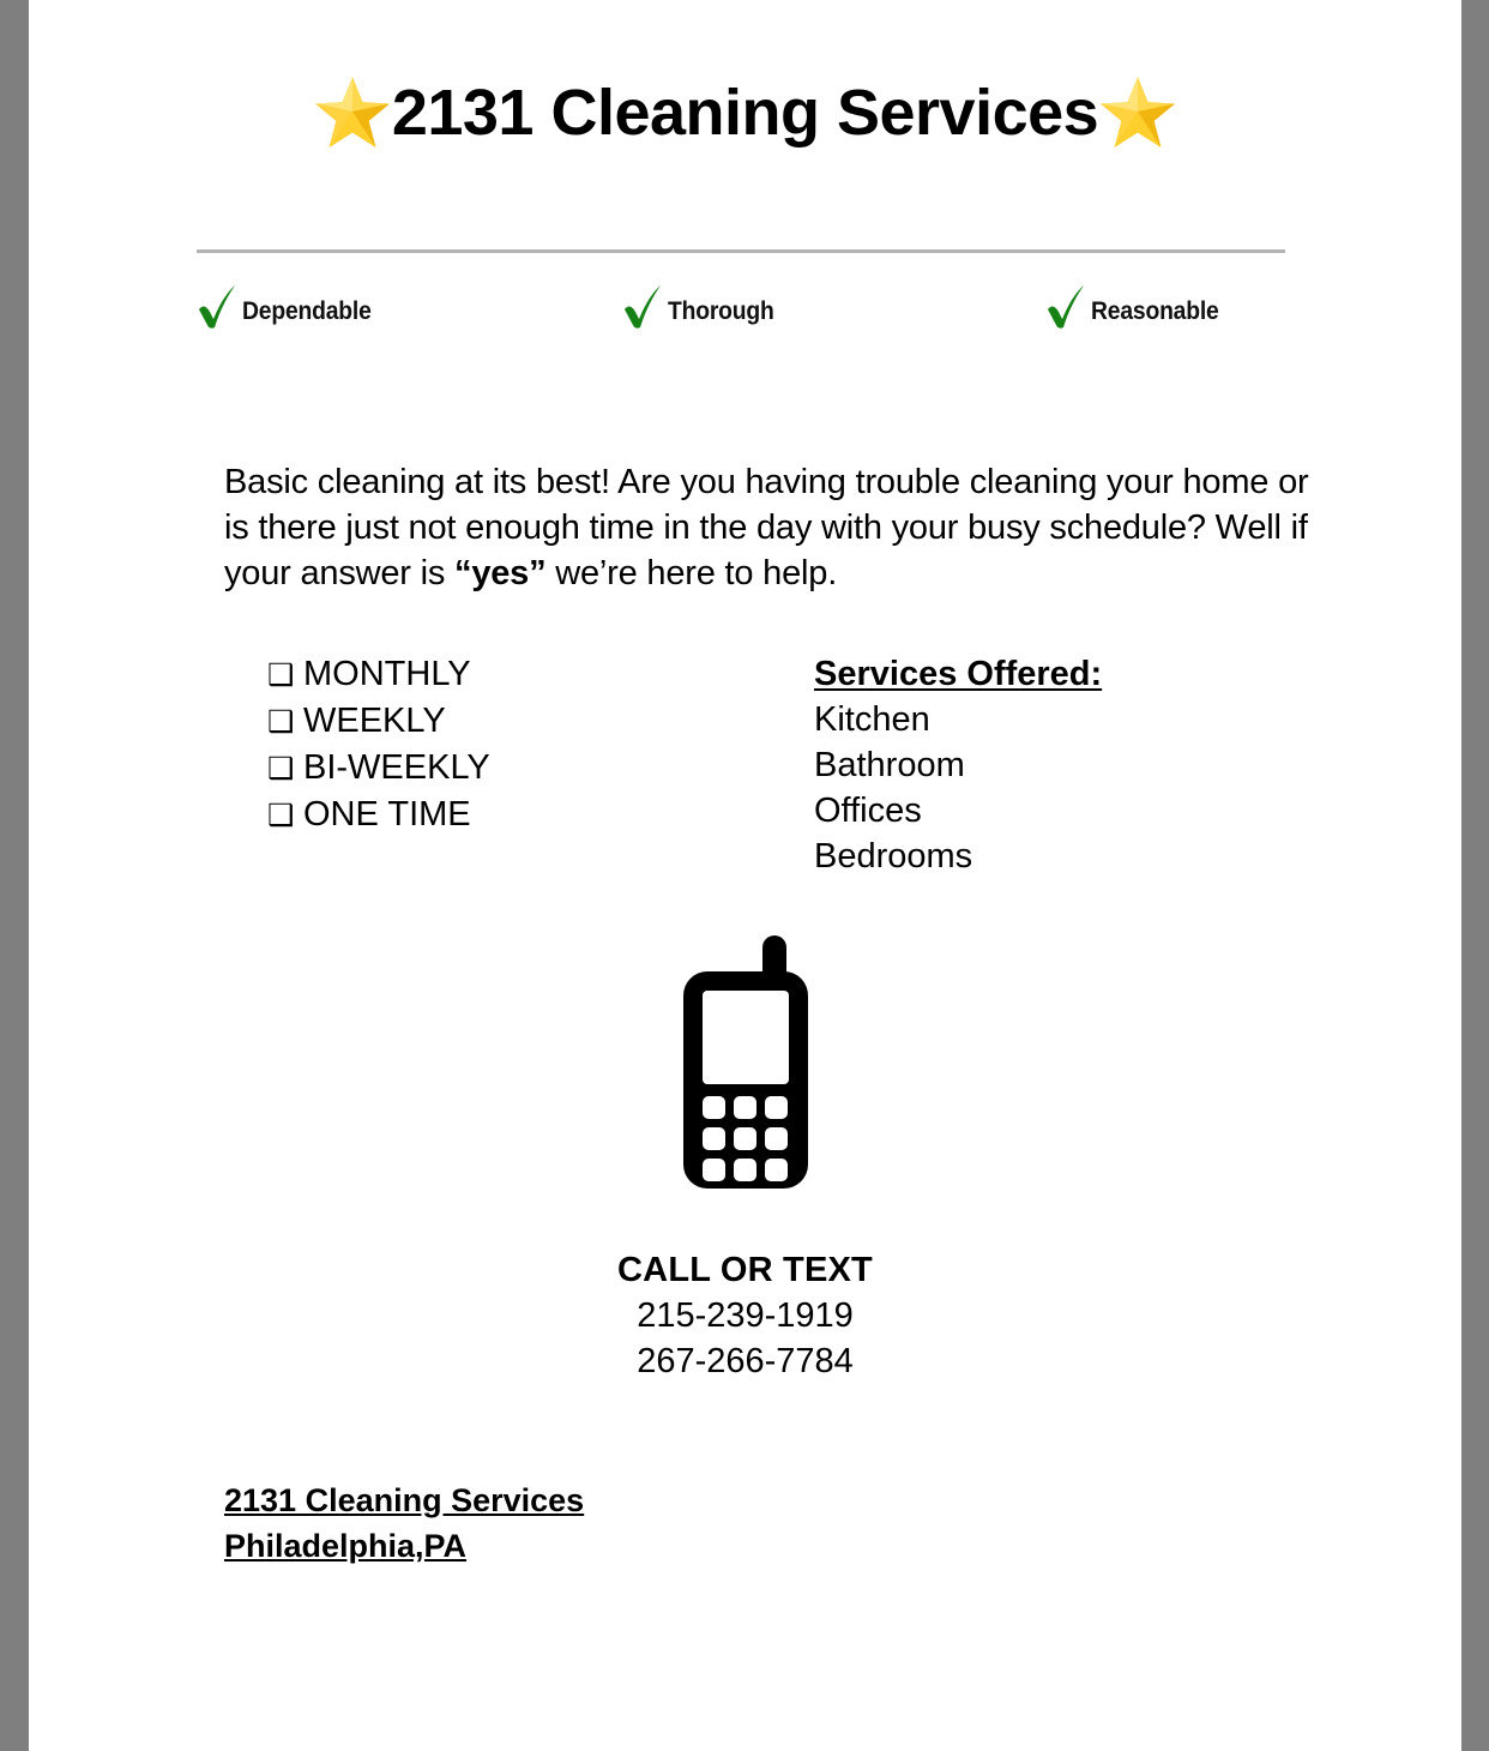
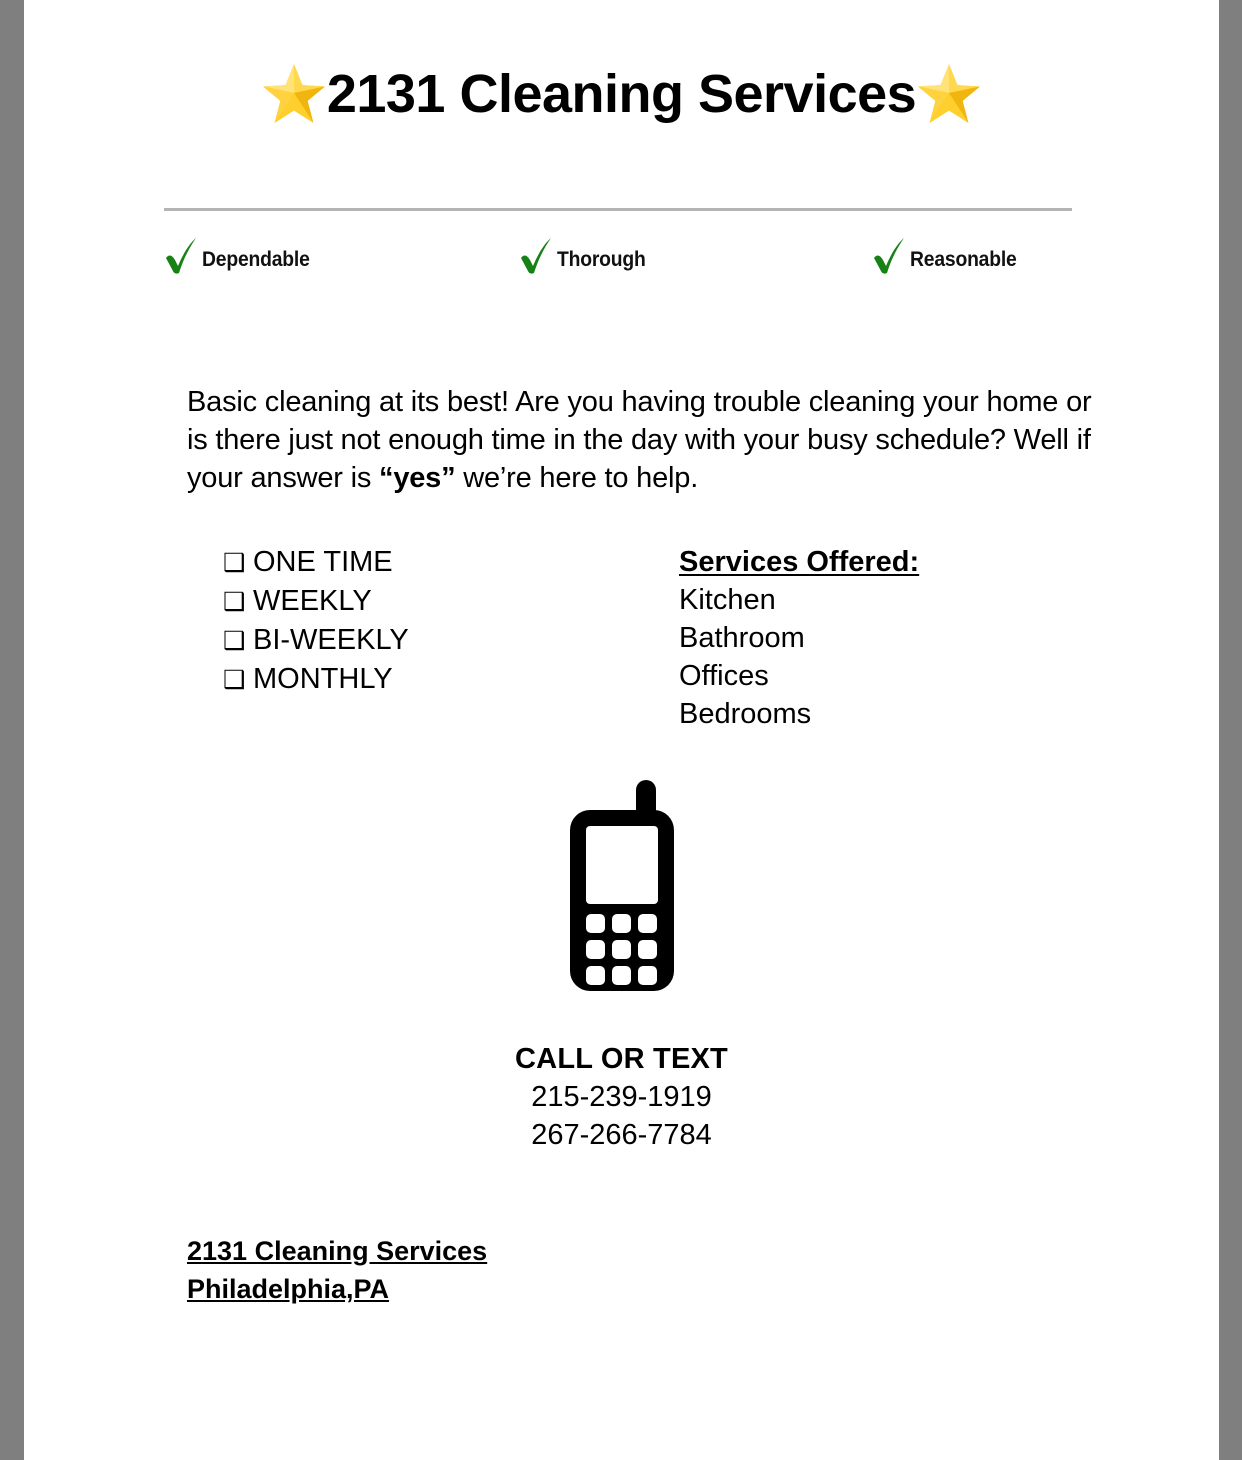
  2131 Cleaning Services
  Dependable
  Thorough
  Reasonable
  Basic cleaning at its best! Are you having trouble cleaning your home or is there just not enough time in the day with your busy schedule? Well if your answer is “yes” we’re here to help.
  ❑
- MONTHLY
+ ONE TIME
  ❑
  WEEKLY
  ❑
  BI-WEEKLY
  ❑
- ONE TIME
+ MONTHLY
  Services Offered:
  Kitchen
  Bathroom
  Offices
  Bedrooms
  CALL OR TEXT
  215-239-1919
  267-266-7784
  2131 Cleaning Services
  Philadelphia,PA
